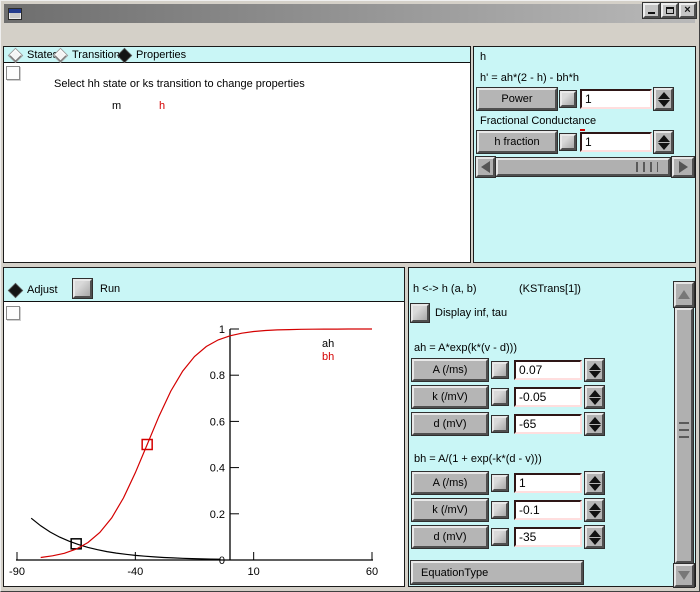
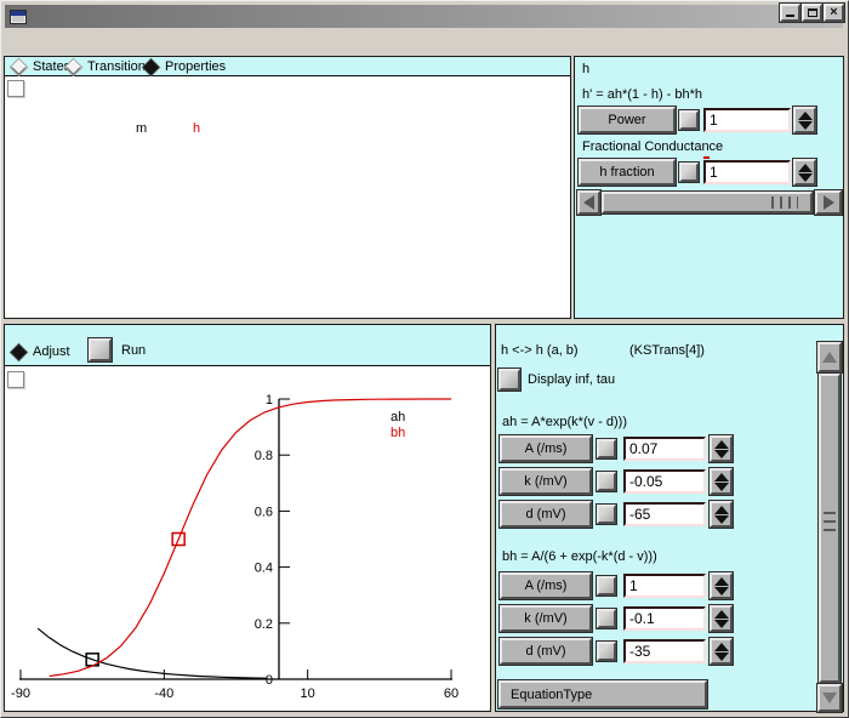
  ×
  State
  Transitio
  Properties
- Select hh state or ks transition to change properties
  m
  h
  h
- h' = ah*(2 - h) - bh*h
+ h' = ah*(1 - h) - bh*h
  Power
  1
  Fractional Conductance
  h fraction
  1
  Adjust
  Run
  -90
  -40
  10
  60
  0
  0.2
  0.4
  0.6
  0.8
  1
  ah
  bh
  h <-> h (a, b)
- (KSTrans[1])
+ (KSTrans[4])
  Display inf, tau
  ah = A*exp(k*(v - d)))
  A (/ms)
  0.07
  k (/mV)
  -0.05
  d (mV)
  -65
- bh = A/(1 + exp(-k*(d - v)))
+ bh = A/(6 + exp(-k*(d - v)))
  A (/ms)
  1
  k (/mV)
  -0.1
  d (mV)
  -35
  EquationType
